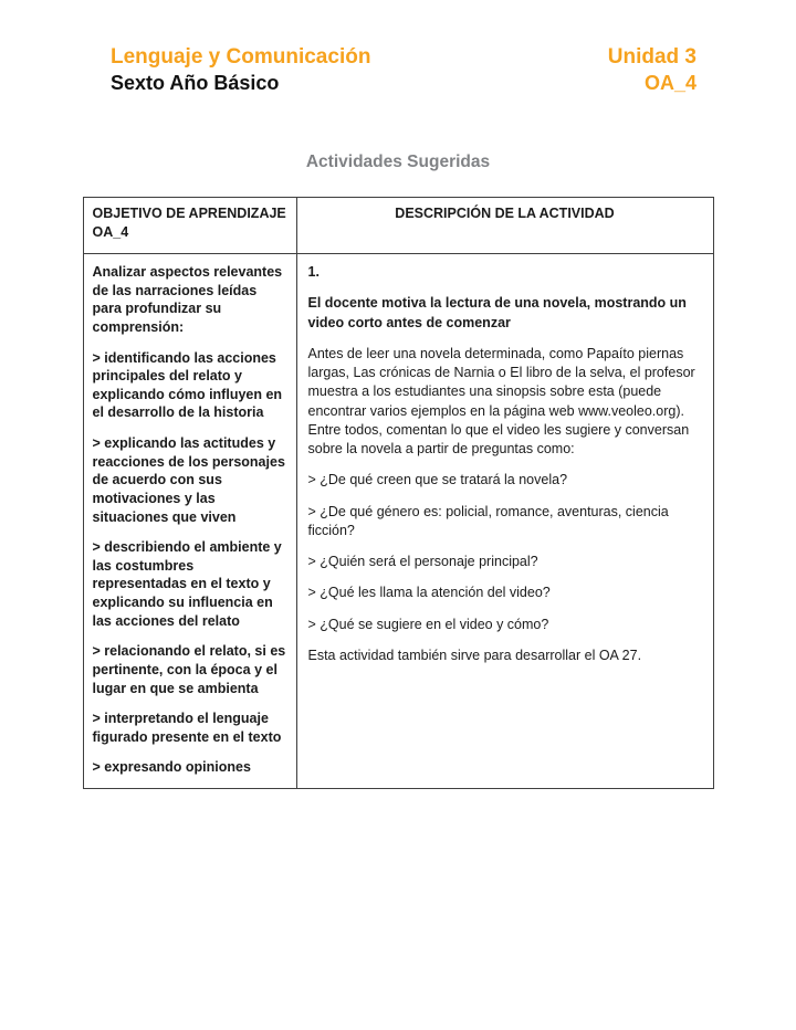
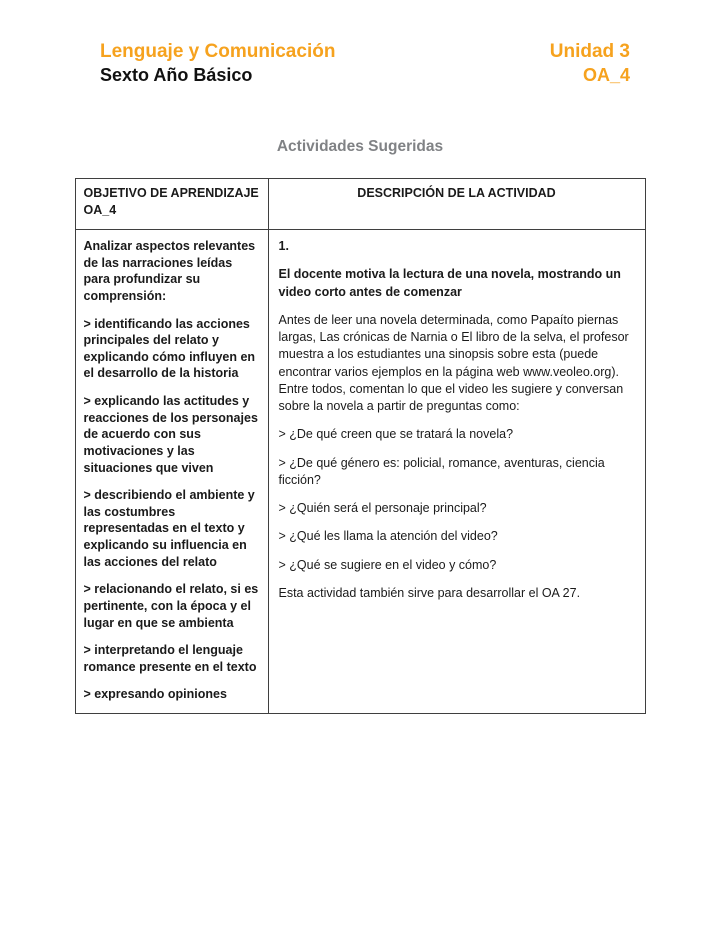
  Lenguaje y Comunicación
  Unidad 3
  Sexto Año Básico
  OA_4
  Actividades Sugeridas
  OBJETIVO DE APRENDIZAJE OA_4	DESCRIPCIÓN DE LA ACTIVIDAD
- Analizar aspectos relevantes de las narraciones leídas para profundizar su comprensión: > identificando las acciones principales del relato y explicando cómo influyen en el desarrollo de la historia > explicando las actitudes y reacciones de los personajes de acuerdo con sus motivaciones y las situaciones que viven > describiendo el ambiente y las costumbres representadas en el texto y explicando su influencia en las acciones del relato > relacionando el relato, si es pertinente, con la época y el lugar en que se ambienta > interpretando el lenguaje figurado presente en el texto > expresando opiniones	1. El docente motiva la lectura de una novela, mostrando un video corto antes de comenzar Antes de leer una novela determinada, como Papaíto piernas largas, Las crónicas de Narnia o El libro de la selva, el profesor muestra a los estudiantes una sinopsis sobre esta (puede encontrar varios ejemplos en la página web www.veoleo.org). Entre todos, comentan lo que el video les sugiere y conversan sobre la novela a partir de preguntas como: > ¿De qué creen que se tratará la novela? > ¿De qué género es: policial, romance, aventuras, ciencia ficción? > ¿Quién será el personaje principal? > ¿Qué les llama la atención del video? > ¿Qué se sugiere en el video y cómo? Esta actividad también sirve para desarrollar el OA 27.
+ Analizar aspectos relevantes de las narraciones leídas para profundizar su comprensión: > identificando las acciones principales del relato y explicando cómo influyen en el desarrollo de la historia > explicando las actitudes y reacciones de los personajes de acuerdo con sus motivaciones y las situaciones que viven > describiendo el ambiente y las costumbres representadas en el texto y explicando su influencia en las acciones del relato > relacionando el relato, si es pertinente, con la época y el lugar en que se ambienta > interpretando el lenguaje romance presente en el texto > expresando opiniones	1. El docente motiva la lectura de una novela, mostrando un video corto antes de comenzar Antes de leer una novela determinada, como Papaíto piernas largas, Las crónicas de Narnia o El libro de la selva, el profesor muestra a los estudiantes una sinopsis sobre esta (puede encontrar varios ejemplos en la página web www.veoleo.org). Entre todos, comentan lo que el video les sugiere y conversan sobre la novela a partir de preguntas como: > ¿De qué creen que se tratará la novela? > ¿De qué género es: policial, romance, aventuras, ciencia ficción? > ¿Quién será el personaje principal? > ¿Qué les llama la atención del video? > ¿Qué se sugiere en el video y cómo? Esta actividad también sirve para desarrollar el OA 27.
